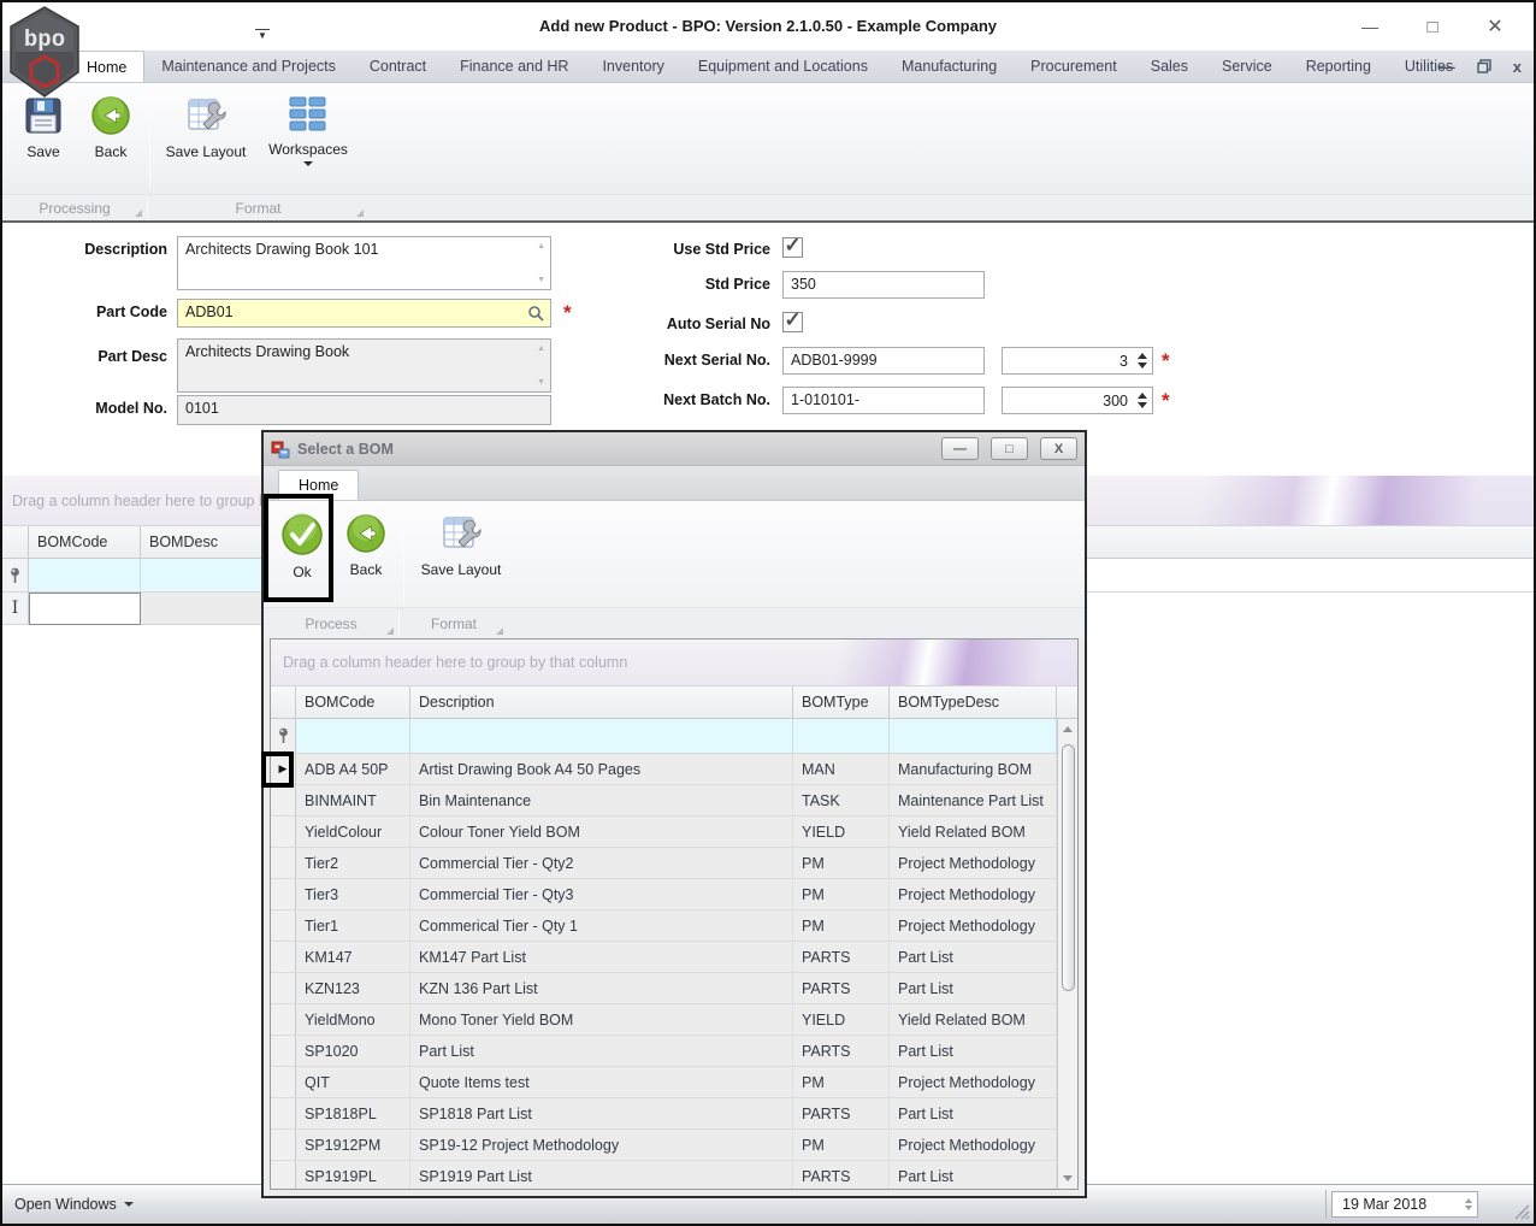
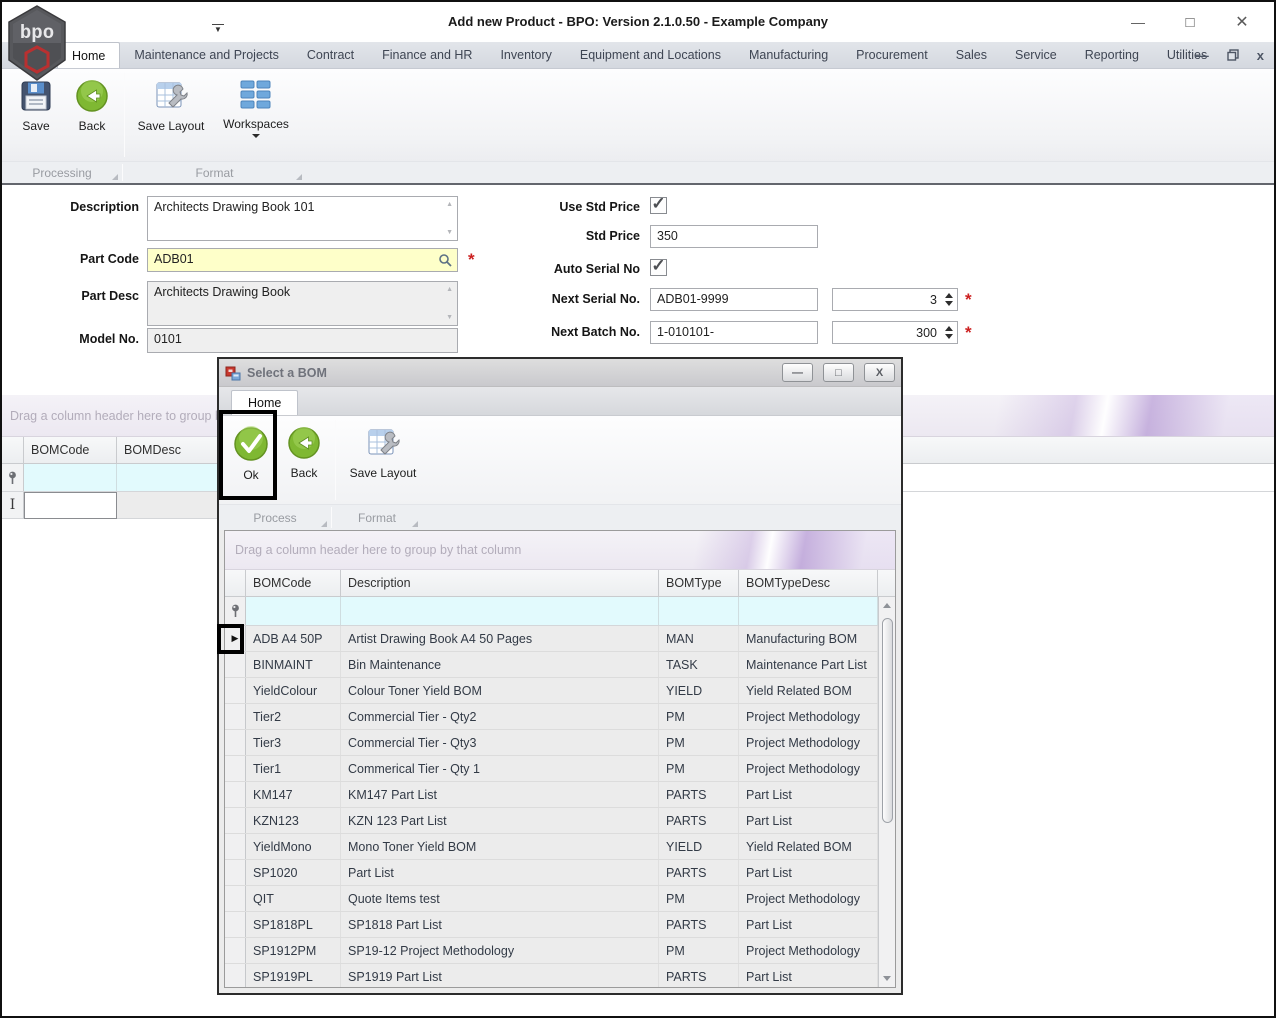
  bpo
  ▼
  Add new Product - BPO: Version 2.1.0.50 - Example Company
  —
  □
  ✕
  Home
  Maintenance and Projects
  Contract
  Finance and HR
  Inventory
  Equipment and Locations
  Manufacturing
  Procurement
  Sales
  Service
  Reporting
  Utilities
  —
  x
  Save
  Back
  Save Layout
  Workspaces
  Processing
  Format
  Description
  Architects Drawing Book 101
  Part Code
  ADB01
  *
  Part Desc
  Architects Drawing Book
  Model No.
  0101
  Use Std Price
  ✓
  Std Price
  350
  Auto Serial No
  ✓
  Next Serial No.
  ADB01-9999
  3
  *
  Next Batch No.
  1-010101-
  300
  *
  Drag a column header here to group
  BOMCode
  BOMDesc
  I
- Open Windows
- 19 Mar 2018
  Select a BOM
  —
  □
  X
  Home
  Ok
  Back
  Save Layout
  Process
  Format
  Drag a column header here to group by that column
  BOMCode
  Description
  BOMType
  BOMTypeDesc
  ▶
  ADB A4 50P
  Artist Drawing Book A4 50 Pages
  MAN
  Manufacturing BOM
  BINMAINT
  Bin Maintenance
  TASK
  Maintenance Part List
  YieldColour
  Colour Toner Yield BOM
  YIELD
  Yield Related BOM
  Tier2
  Commercial Tier - Qty2
  PM
  Project Methodology
  Tier3
  Commercial Tier - Qty3
  PM
  Project Methodology
  Tier1
  Commerical Tier - Qty 1
  PM
  Project Methodology
  KM147
  KM147 Part List
  PARTS
  Part List
  KZN123
- KZN 136 Part List
+ KZN 123 Part List
  PARTS
  Part List
  YieldMono
  Mono Toner Yield BOM
  YIELD
  Yield Related BOM
  SP1020
  Part List
  PARTS
  Part List
  QIT
  Quote Items test
  PM
  Project Methodology
  SP1818PL
  SP1818 Part List
  PARTS
  Part List
  SP1912PM
  SP19-12 Project Methodology
  PM
  Project Methodology
  SP1919PL
  SP1919 Part List
  PARTS
  Part List
